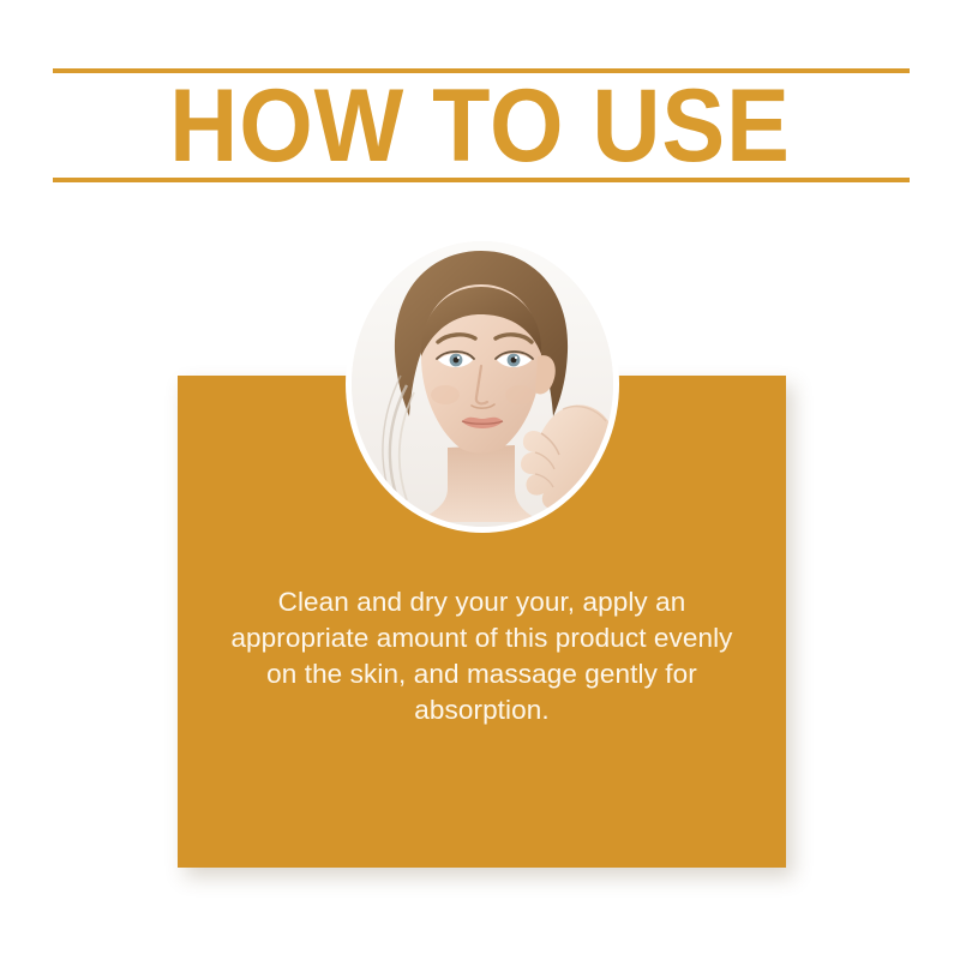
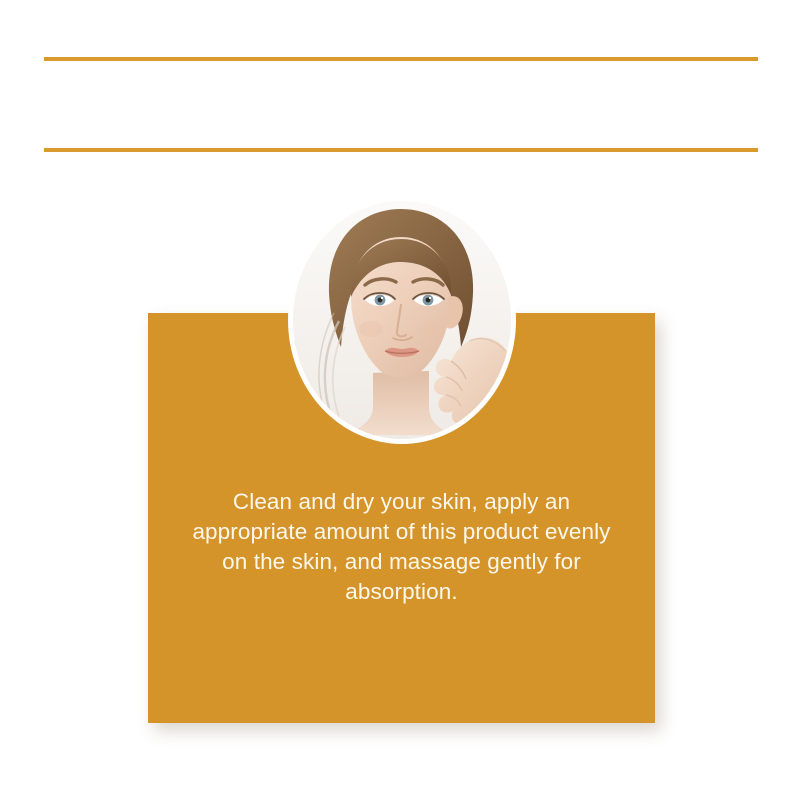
- HOW TO USE
- Clean and dry your your, apply an appropriate amount of this product evenly on the skin, and massage gently for absorption.
+ Clean and dry your skin, apply an appropriate amount of this product evenly on the skin, and massage gently for absorption.
